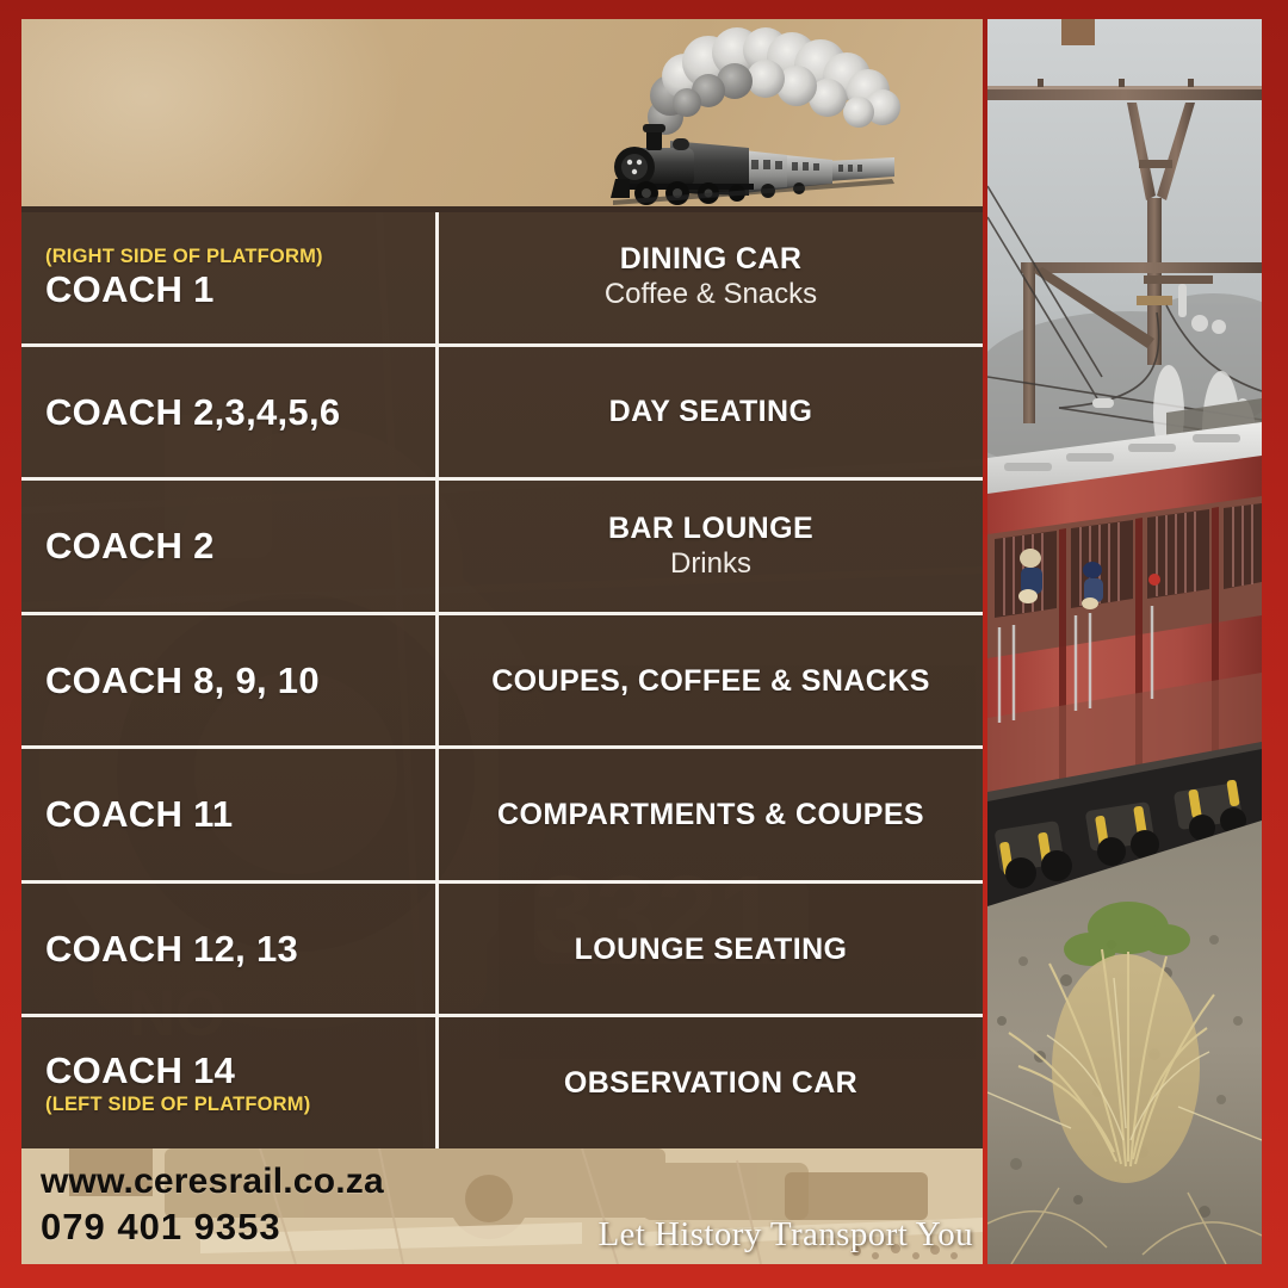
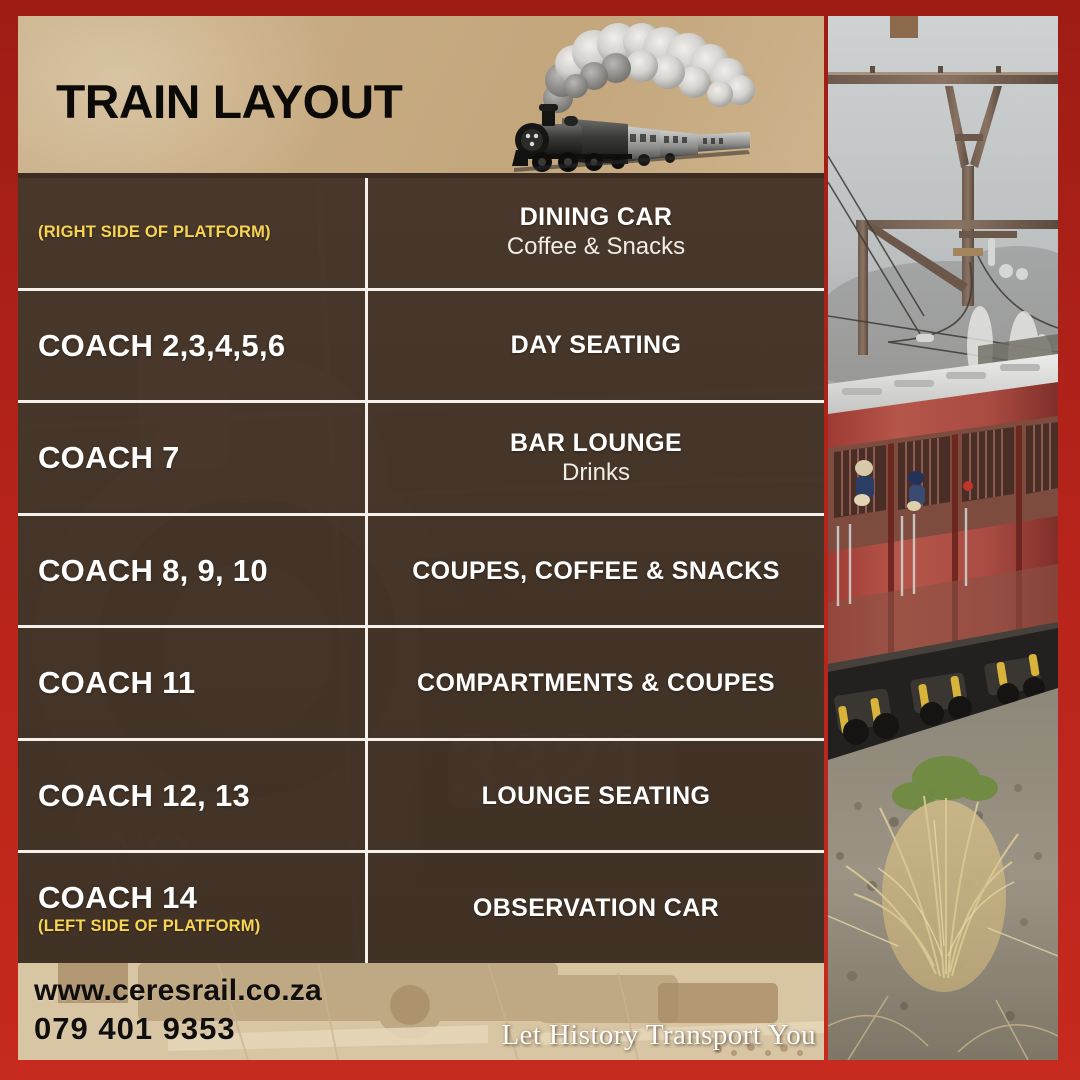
+ TRAIN LAYOUT
  (RIGHT SIDE OF PLATFORM)
- COACH 1
  DINING CAR
  Coffee & Snacks
  COACH 2,3,4,5,6
  DAY SEATING
- COACH 2
+ COACH 7
  BAR LOUNGE
  Drinks
  COACH 8, 9, 10
  COUPES, COFFEE & SNACKS
  COACH 11
  COMPARTMENTS & COUPES
  COACH 12, 13
  LOUNGE SEATING
  COACH 14
  (LEFT SIDE OF PLATFORM)
  OBSERVATION CAR
  www.ceresrail.co.za
  079 401 9353
  Let History Transport You
